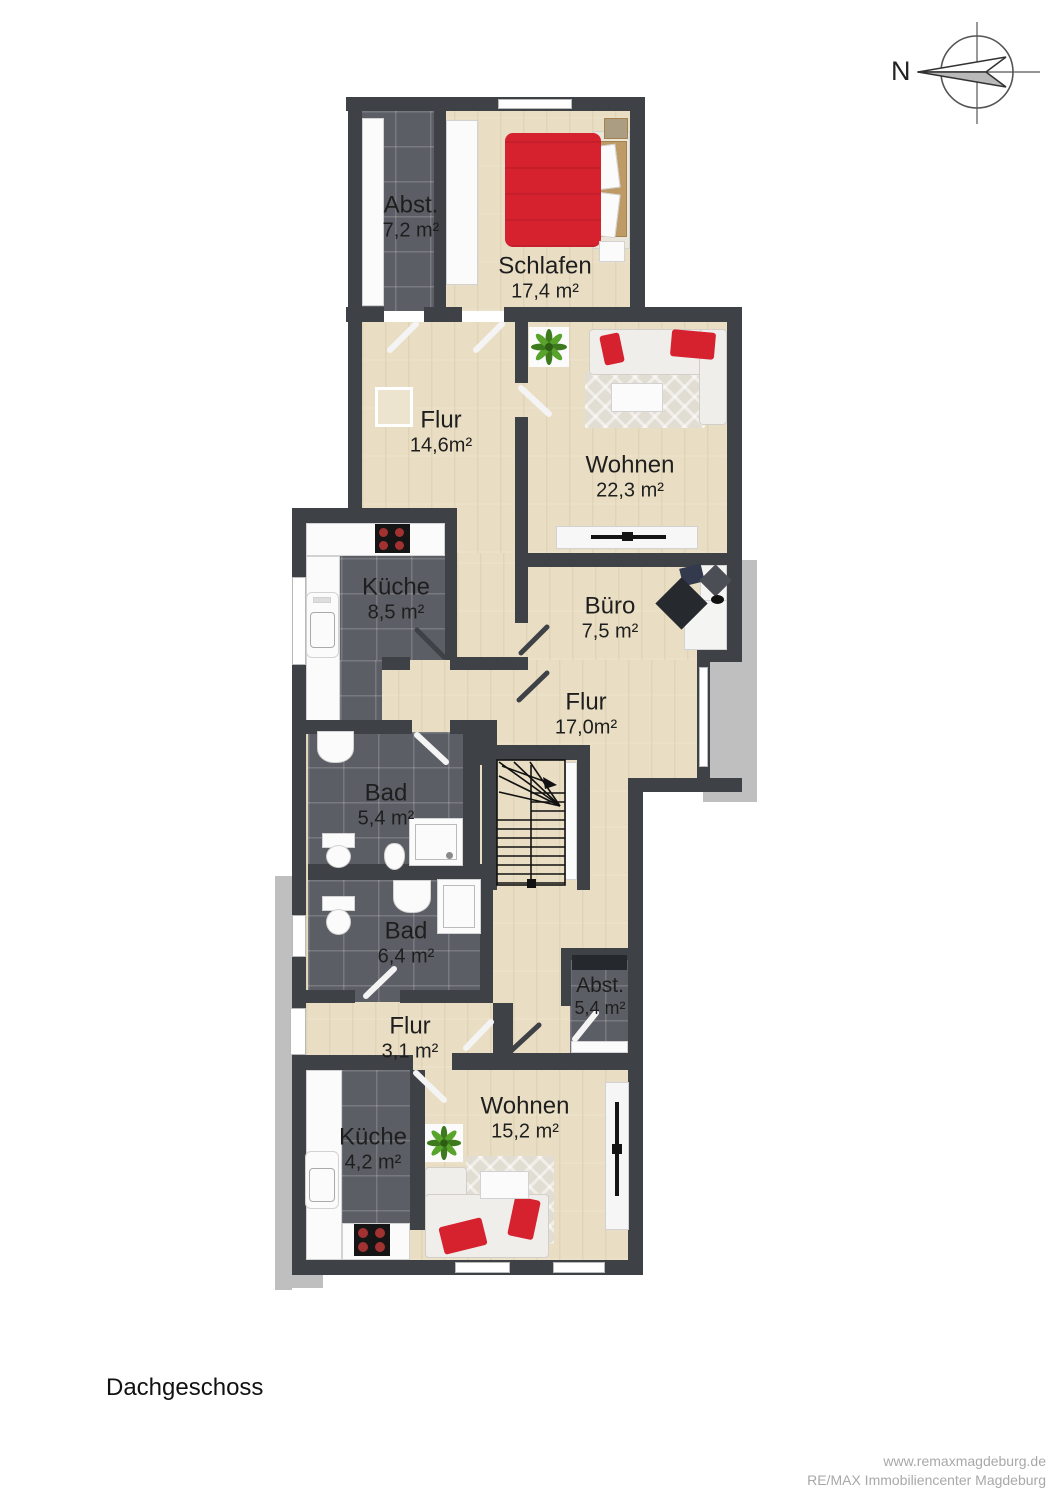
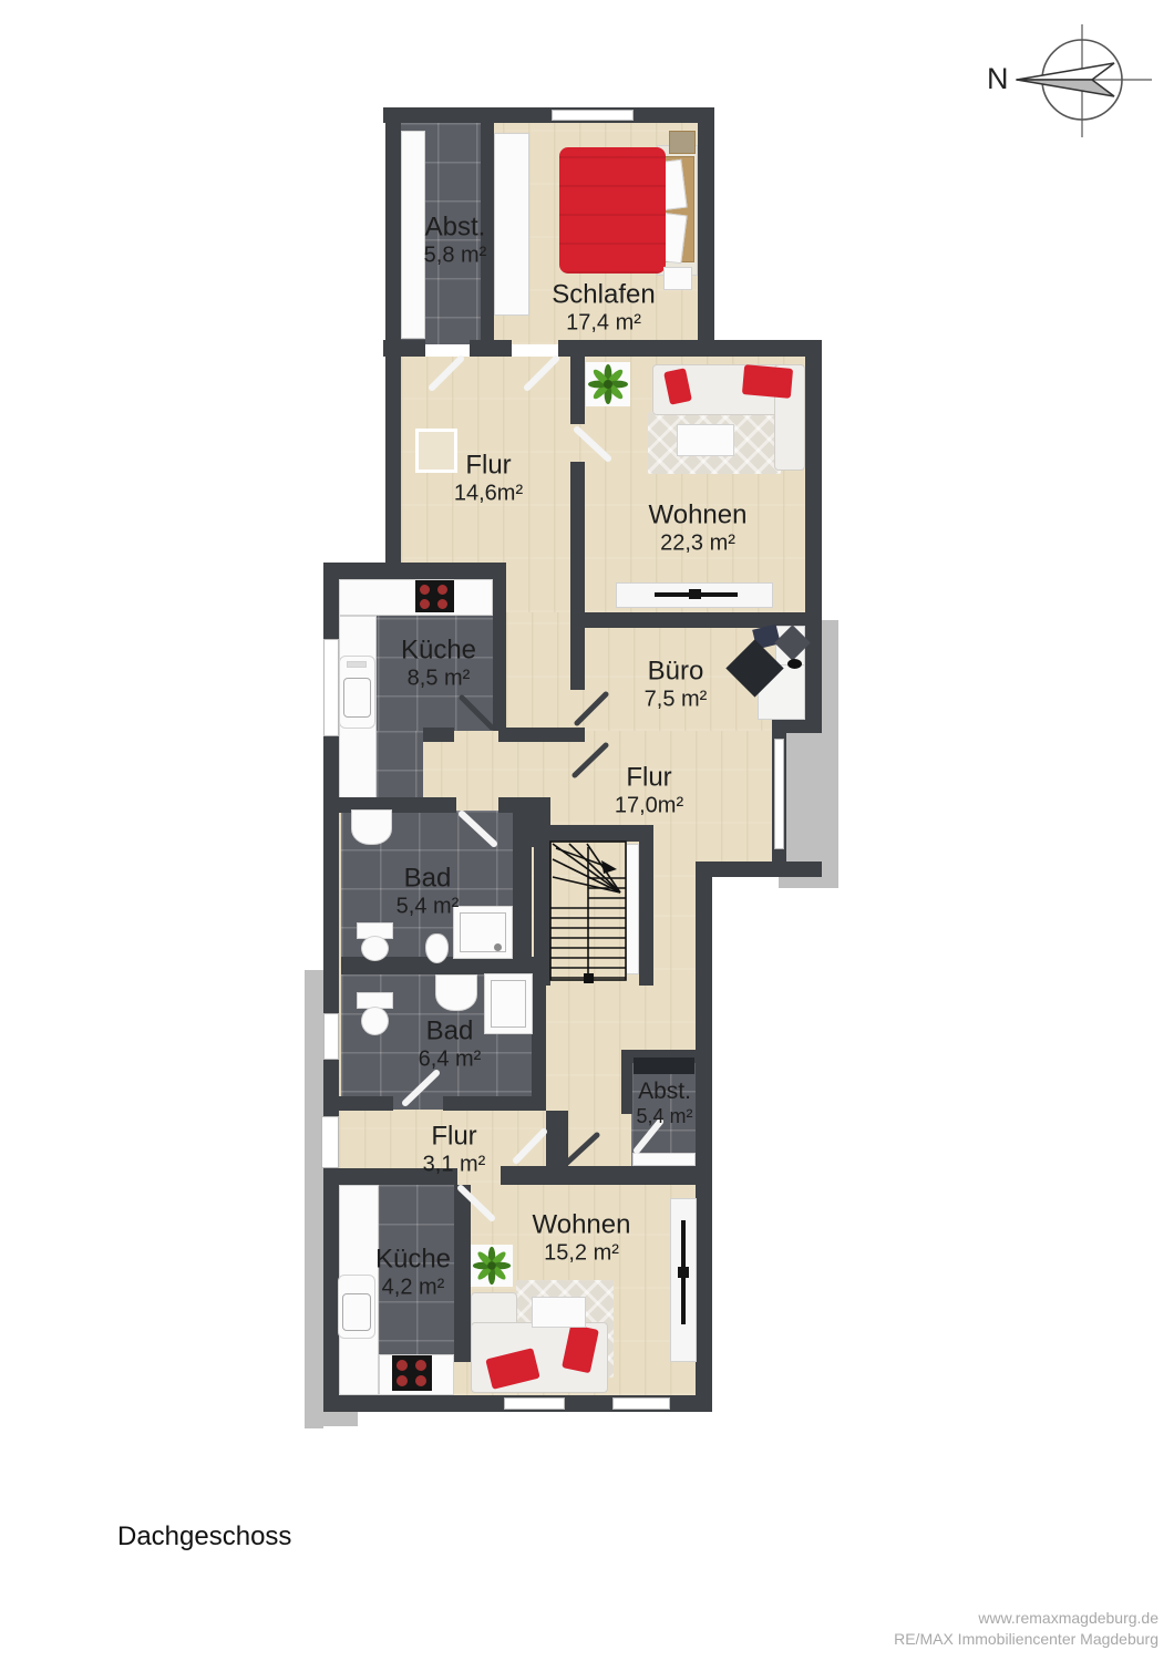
  Abst.
- 7,2 m²
+ 5,8 m²
  Schlafen
  17,4 m²
  Flur
  14,6m²
  Wohnen
  22,3 m²
  Küche
  8,5 m²
  Büro
  7,5 m²
  Flur
  17,0m²
  Bad
  5,4 m²
  Bad
  6,4 m²
  Abst.
  5,4 m²
  Flur
  3,1 m²
  Küche
  4,2 m²
  Wohnen
  15,2 m²
  N
  Dachgeschoss
  www.remaxmagdeburg.de
  RE/MAX Immobiliencenter Magdeburg
